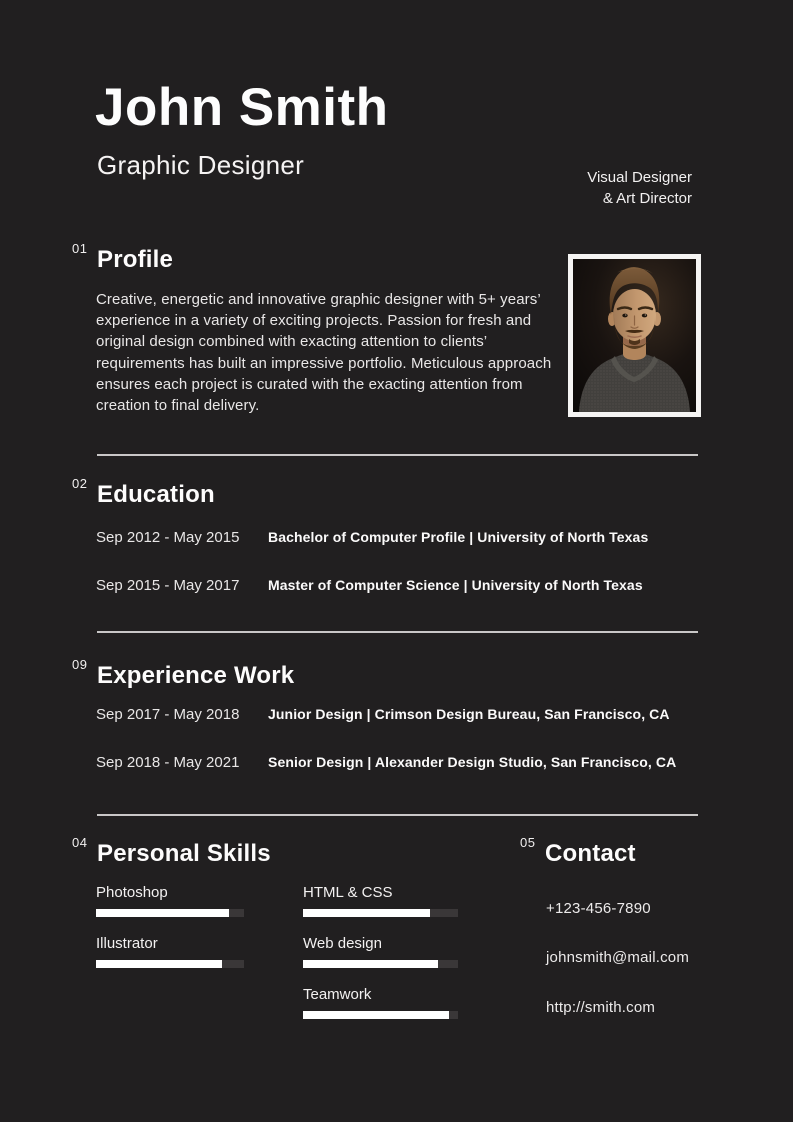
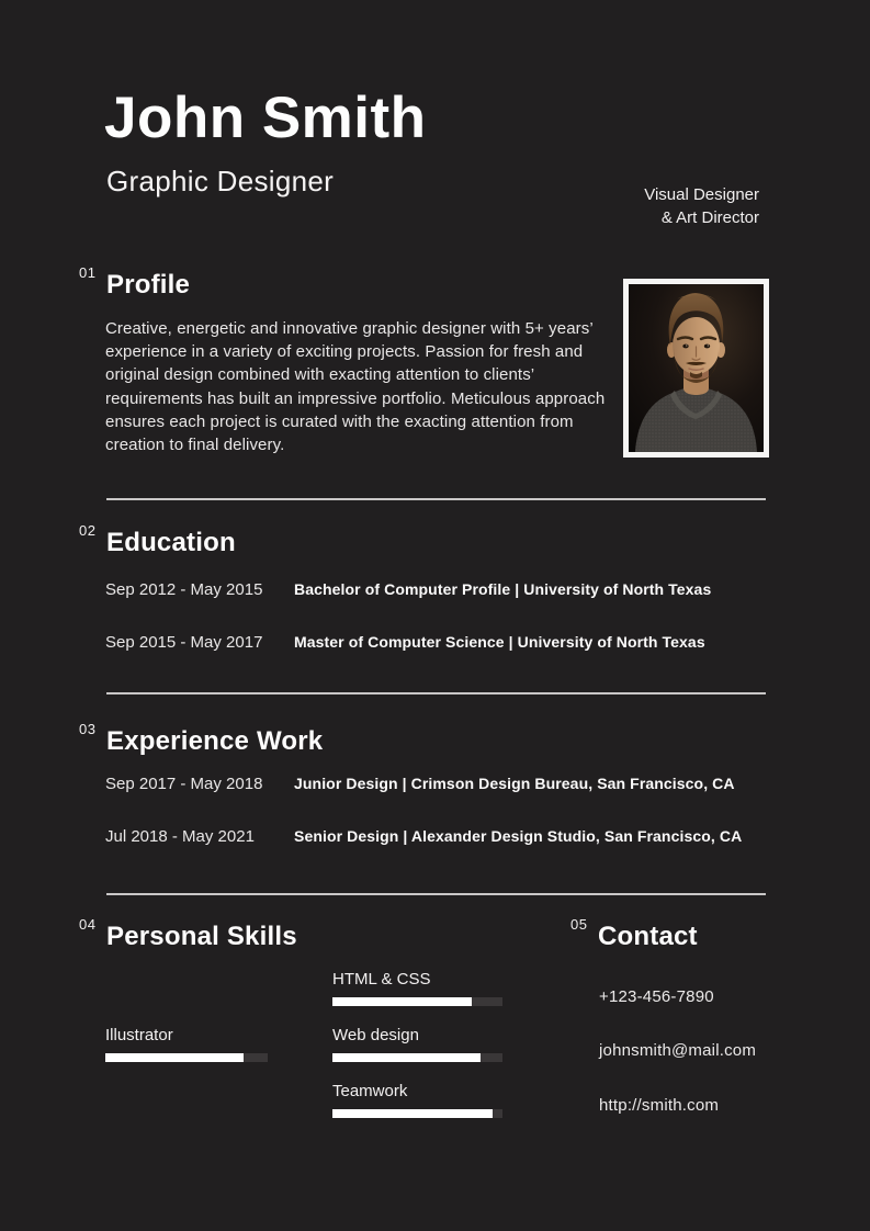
  John Smith
  Graphic Designer
  Visual Designer
  & Art Director
  01
  Profile
  Creative, energetic and innovative graphic designer with 5+ years’ experience in a variety of exciting projects. Passion for fresh and original design combined with exacting attention to clients’ requirements has built an impressive portfolio. Meticulous approach ensures each project is curated with the exacting attention from creation to final delivery.
  02
  Education
  Sep 2012 - May 2015
  Bachelor of Computer Profile | University of North Texas
  Sep 2015 - May 2017
  Master of Computer Science | University of North Texas
- 09
+ 03
  Experience Work
  Sep 2017 - May 2018
  Junior Design | Crimson Design Bureau, San Francisco, CA
- Sep 2018 - May 2021
+ Jul 2018 - May 2021
  Senior Design | Alexander Design Studio, San Francisco, CA
  04
  Personal Skills
- Photoshop
  Illustrator
  HTML & CSS
  Web design
  Teamwork
  05
  Contact
  +123-456-7890
  johnsmith@mail.com
  http://smith.com
